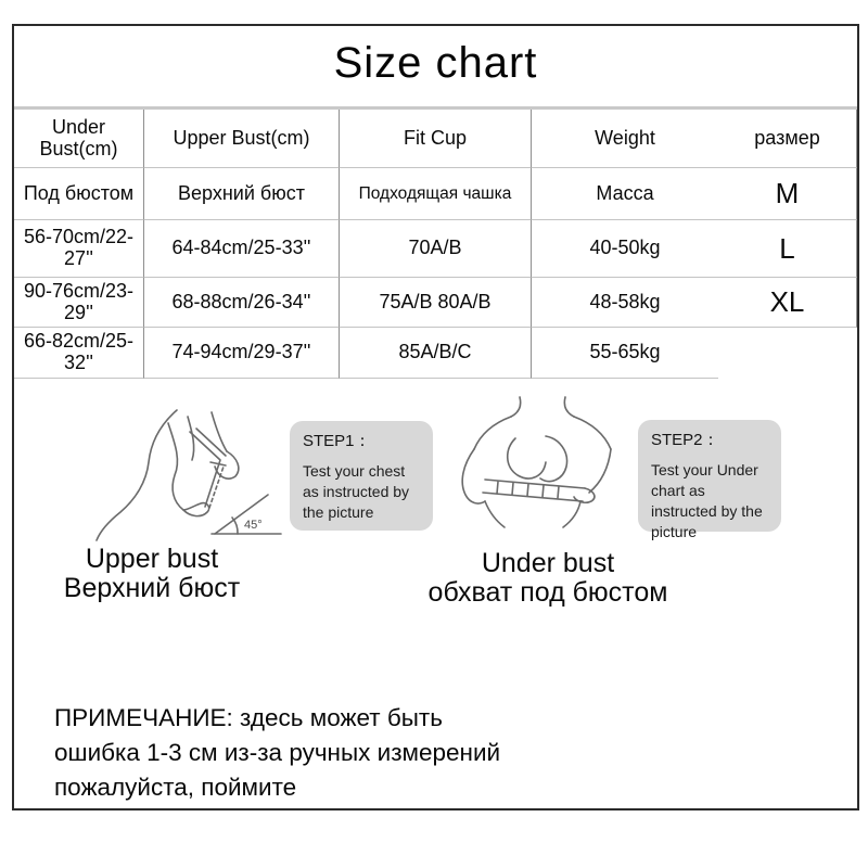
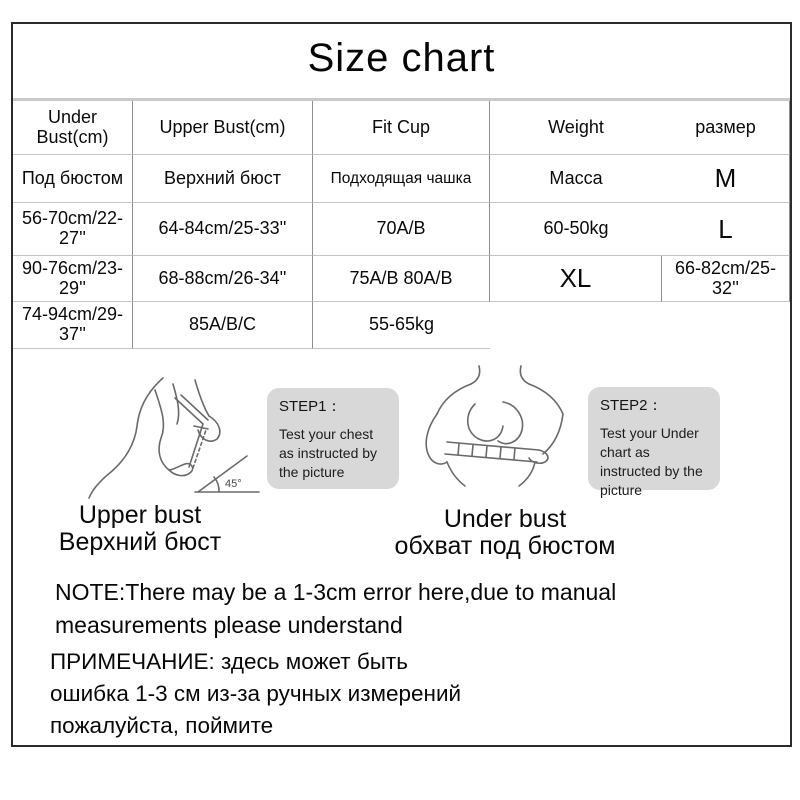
  Size chart
  Under Bust(cm)
  Upper Bust(cm)
  Fit Cup
  Weight
  размер
  Под бюстом
  Верхний бюст
  Подходящая чашка
  Масса
  M
  56-70cm/22-27''
  64-84cm/25-33''
  70A/B
- 40-50kg
+ 60-50kg
  L
  90-76cm/23-29''
  68-88cm/26-34''
  75A/B 80A/B
- 48-58kg
  XL
  66-82cm/25-32''
  74-94cm/29-37''
  85A/B/C
  55-65kg
  45°
  STEP1：
  Test your chest as instructed by the picture
  STEP2：
  Test your Under chart as instructed by the picture
  Upper bust
  Верхний бюст
  Under bust
  обхват под бюстом
+ NOTE:There may be a 1-3cm error here,due to manual
+ measurements please understand
  ПРИМЕЧАНИЕ: здесь может быть
  ошибка 1-3 см из-за ручных измерений
  пожалуйста, поймите
